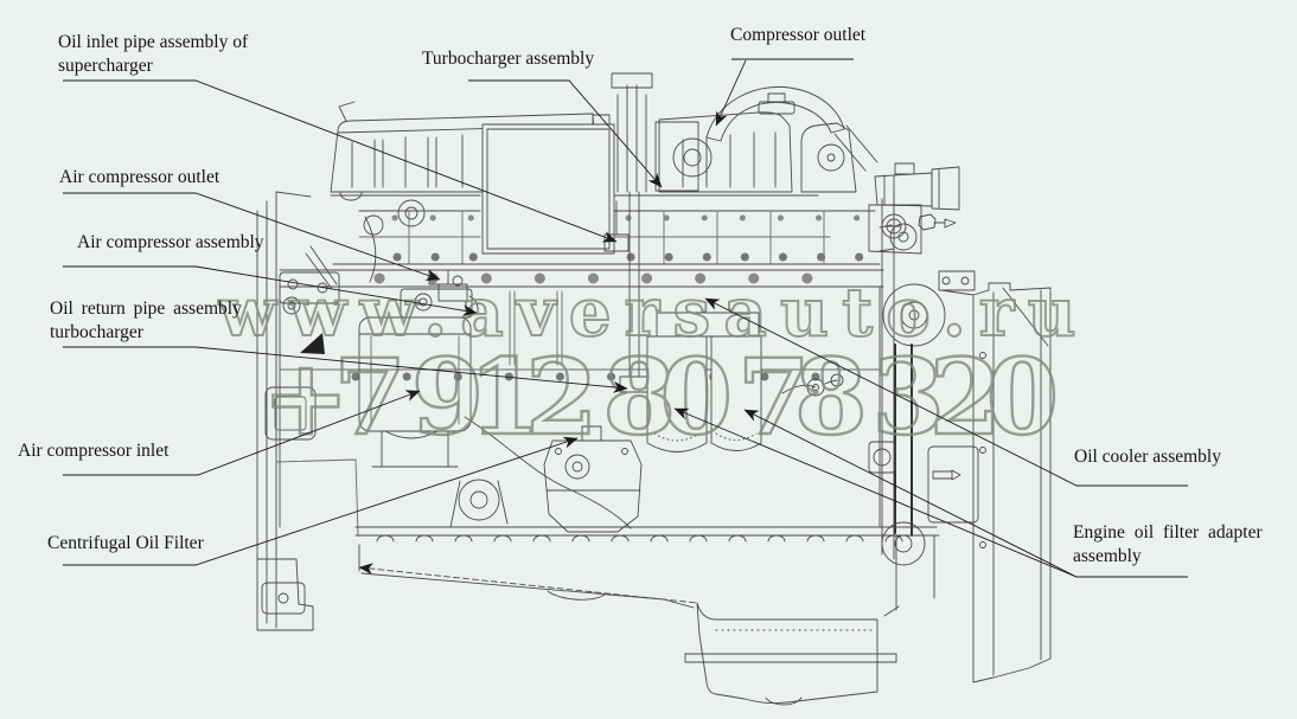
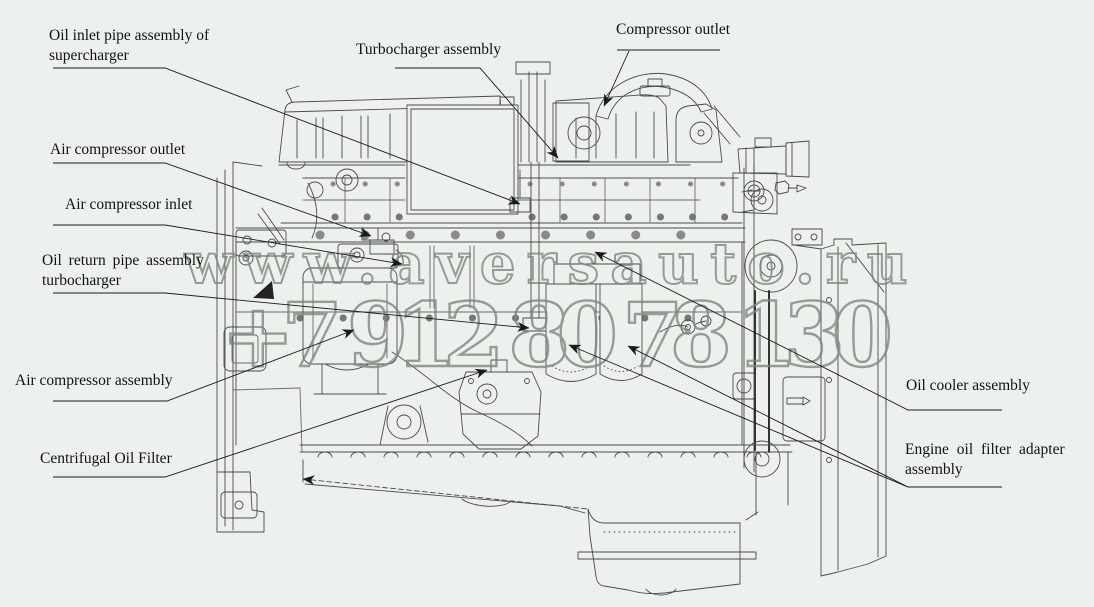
  www.aversauto.ru
- +7 912 80 78 320
+ +7 912 80 78 130
  Oil inlet pipe assembly of
  supercharger
  Turbocharger assembly
  Compressor outlet
  Air compressor outlet
- Air compressor assembly
+ Air compressor inlet
  Oil return pipe assembly
  turbocharger
- Air compressor inlet
+ Air compressor assembly
  Centrifugal Oil Filter
  Oil cooler assembly
  Engine oil filter adapter
  assembly
